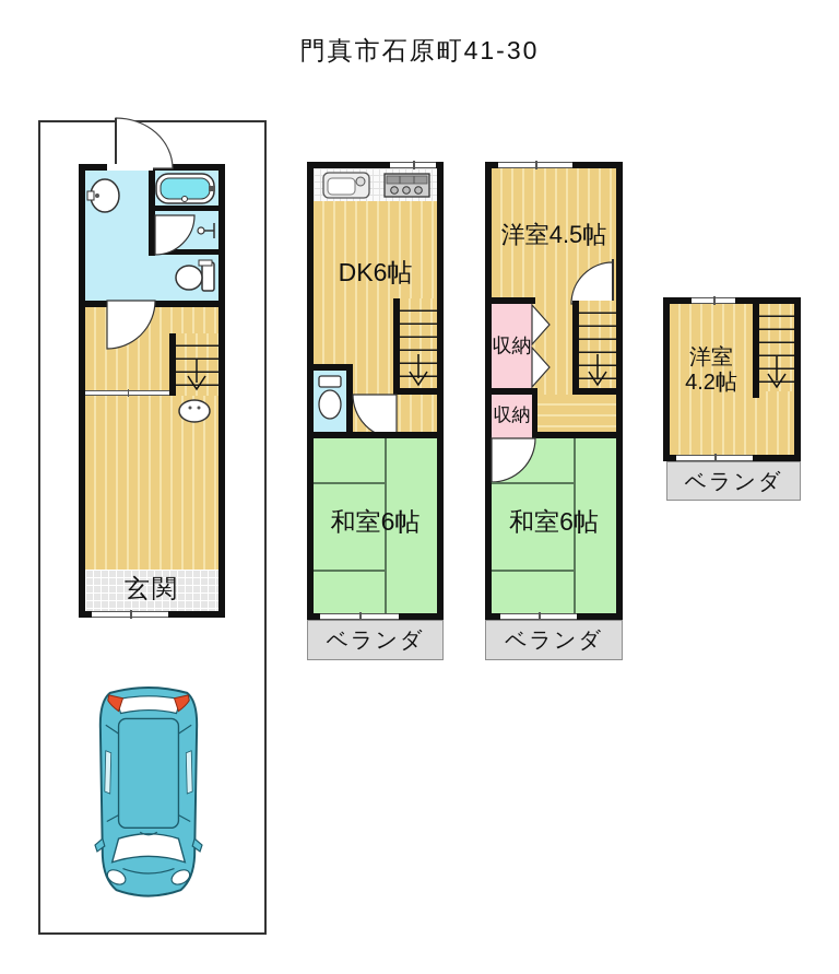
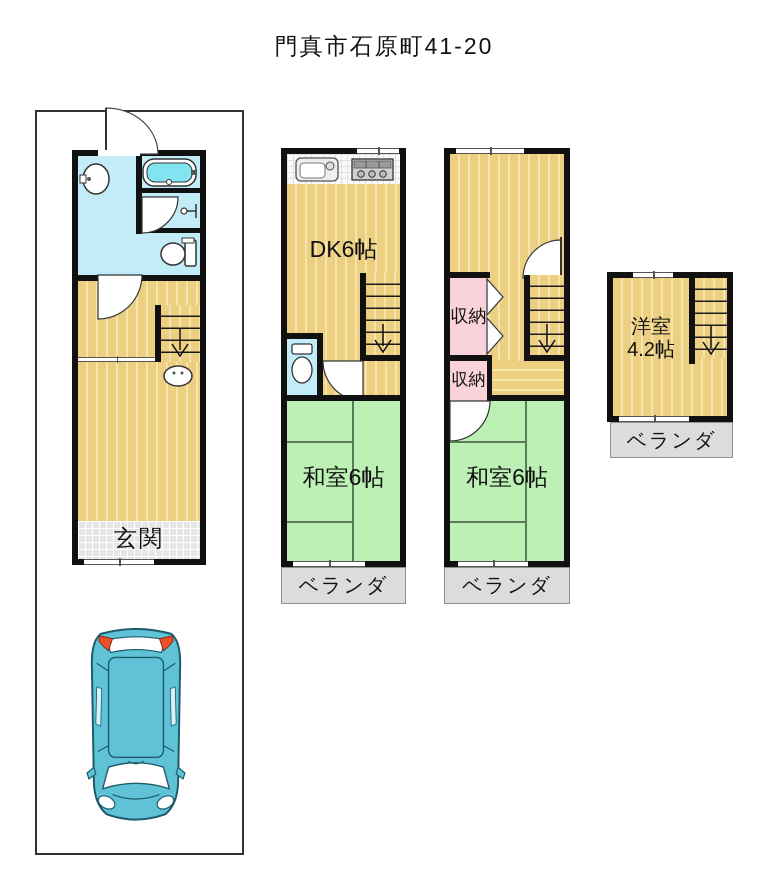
- 門真市石原町41-30
+ 門真市石原町41-20
  玄関
  DK6帖
  和室6帖
  ベランダ
- 洋室4.5帖
  収納
  収納
  和室6帖
  ベランダ
  洋室
  4.2帖
  ベランダ
